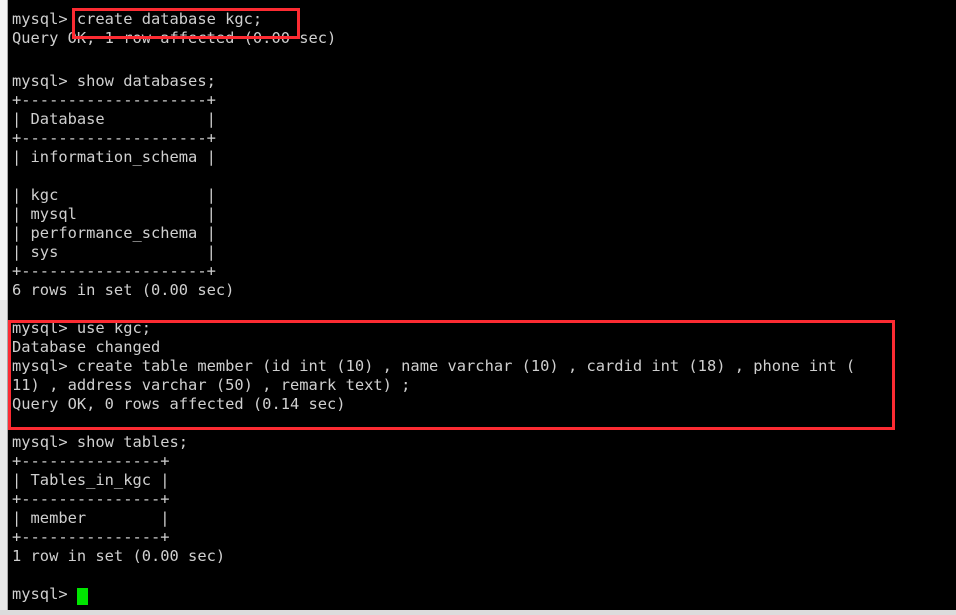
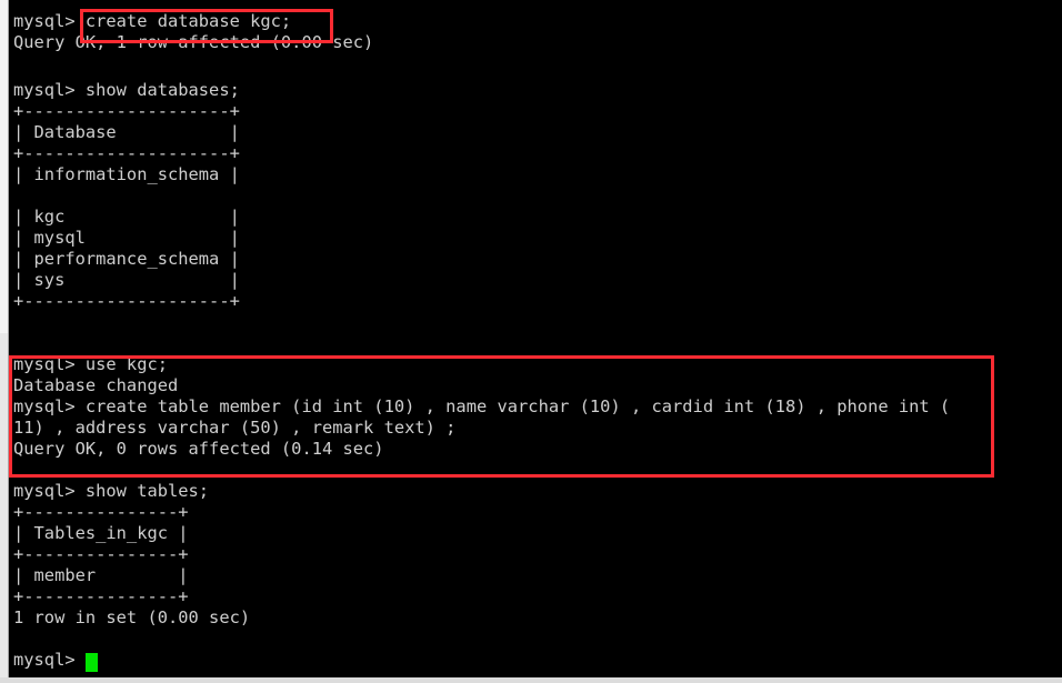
  mysql> create database kgc;
  Query OK, 1 row affected (0.00 sec)
  mysql> show databases;
  +--------------------+
  | Database |
  +--------------------+
  | information_schema |
  | kgc |
  | mysql |
  | performance_schema |
  | sys |
  +--------------------+
- 6 rows in set (0.00 sec)
  mysql> use kgc;
  Database changed
  mysql> create table member (id int (10) , name varchar (10) , cardid int (18) , phone int (
  11) , address varchar (50) , remark text) ;
  Query OK, 0 rows affected (0.14 sec)
  mysql> show tables;
  +---------------+
  | Tables_in_kgc |
  +---------------+
  | member |
  +---------------+
  1 row in set (0.00 sec)
  mysql>
